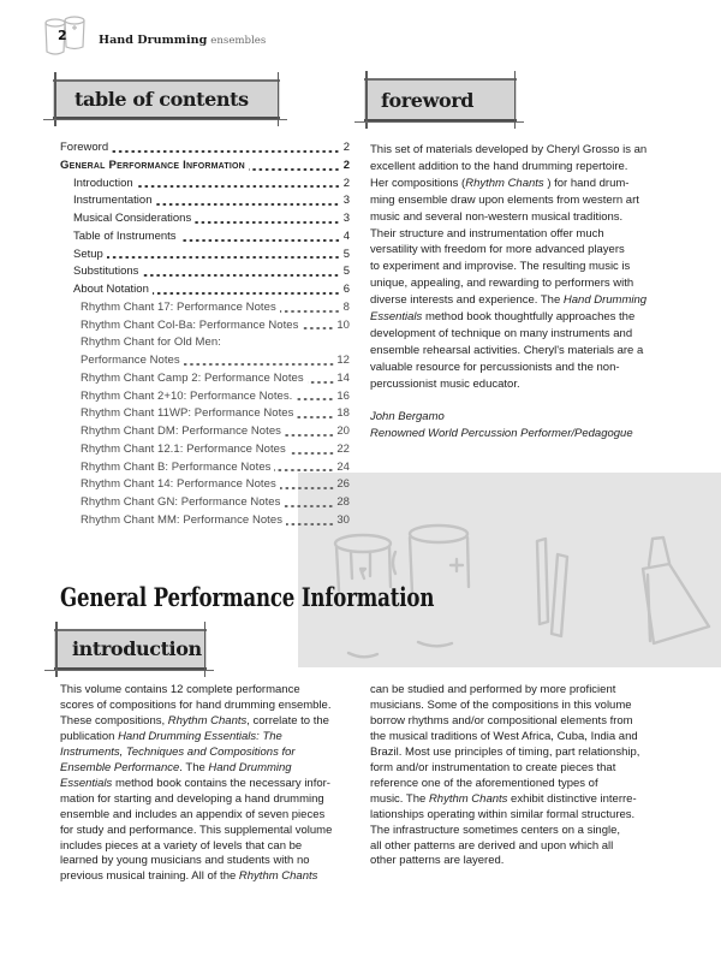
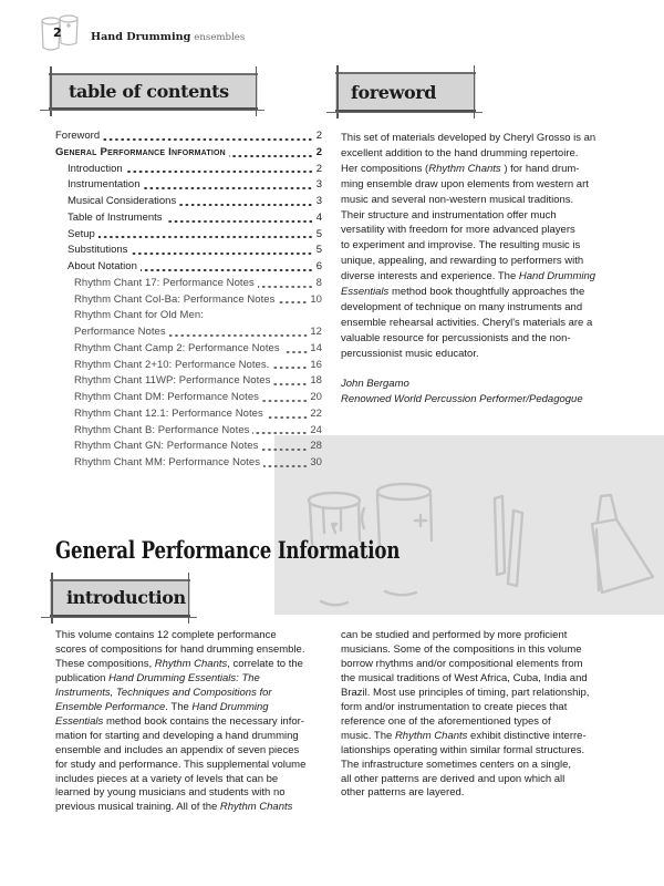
  2
  Hand Drumming ensembles
  table of contents
  foreword
  Foreword
  2
  General Performance Information
  2
  Introduction
  2
  Instrumentation
  3
  Musical Considerations
  3
  Table of Instruments
  4
  Setup
  5
  Substitutions
  5
  About Notation
  6
  Rhythm Chant 17: Performance Notes
  8
  Rhythm Chant Col-Ba: Performance Notes
  10
  Rhythm Chant for Old Men:
  Performance Notes
  12
  Rhythm Chant Camp 2: Performance Notes
  14
  Rhythm Chant 2+10: Performance Notes.
  16
  Rhythm Chant 11WP: Performance Notes
  18
  Rhythm Chant DM: Performance Notes
  20
  Rhythm Chant 12.1: Performance Notes
  22
  Rhythm Chant B: Performance Notes
  24
- Rhythm Chant 14: Performance Notes
- 26
  Rhythm Chant GN: Performance Notes
  28
  Rhythm Chant MM: Performance Notes
  30
  This set of materials developed by Cheryl Grosso is an
  excellent addition to the hand drumming repertoire.
  Her compositions (Rhythm Chants ) for hand drum-
  ming ensemble draw upon elements from western art
  music and several non-western musical traditions.
  Their structure and instrumentation offer much
  versatility with freedom for more advanced players
  to experiment and improvise. The resulting music is
  unique, appealing, and rewarding to performers with
  diverse interests and experience. The Hand Drumming
  Essentials method book thoughtfully approaches the
  development of technique on many instruments and
  ensemble rehearsal activities. Cheryl's materials are a
  valuable resource for percussionists and the non-
  percussionist music educator.
  John Bergamo
  Renowned World Percussion Performer/Pedagogue
  General Performance Information
  introduction
  This volume contains 12 complete performance
  scores of compositions for hand drumming ensemble.
  These compositions, Rhythm Chants, correlate to the
  publication Hand Drumming Essentials: The
  Instruments, Techniques and Compositions for
  Ensemble Performance. The Hand Drumming
  Essentials method book contains the necessary infor-
  mation for starting and developing a hand drumming
  ensemble and includes an appendix of seven pieces
  for study and performance. This supplemental volume
  includes pieces at a variety of levels that can be
  learned by young musicians and students with no
  previous musical training. All of the Rhythm Chants
  can be studied and performed by more proficient
  musicians. Some of the compositions in this volume
  borrow rhythms and/or compositional elements from
  the musical traditions of West Africa, Cuba, India and
  Brazil. Most use principles of timing, part relationship,
  form and/or instrumentation to create pieces that
  reference one of the aforementioned types of
  music. The Rhythm Chants exhibit distinctive interre-
  lationships operating within similar formal structures.
  The infrastructure sometimes centers on a single,
  all other patterns are derived and upon which all
  other patterns are layered.
